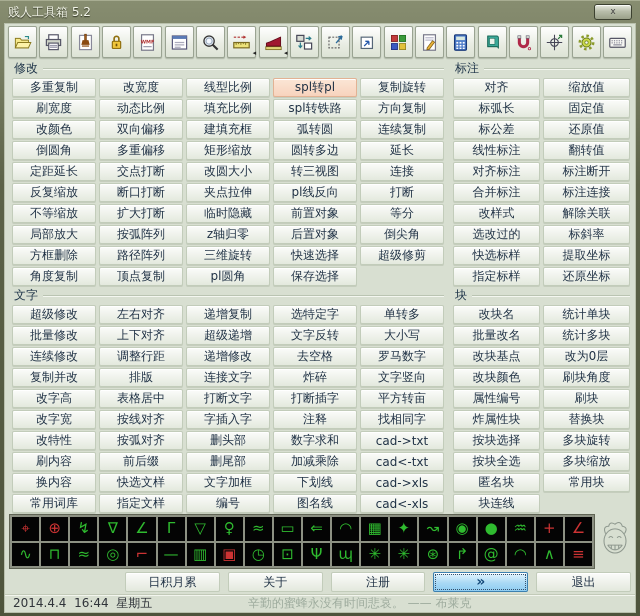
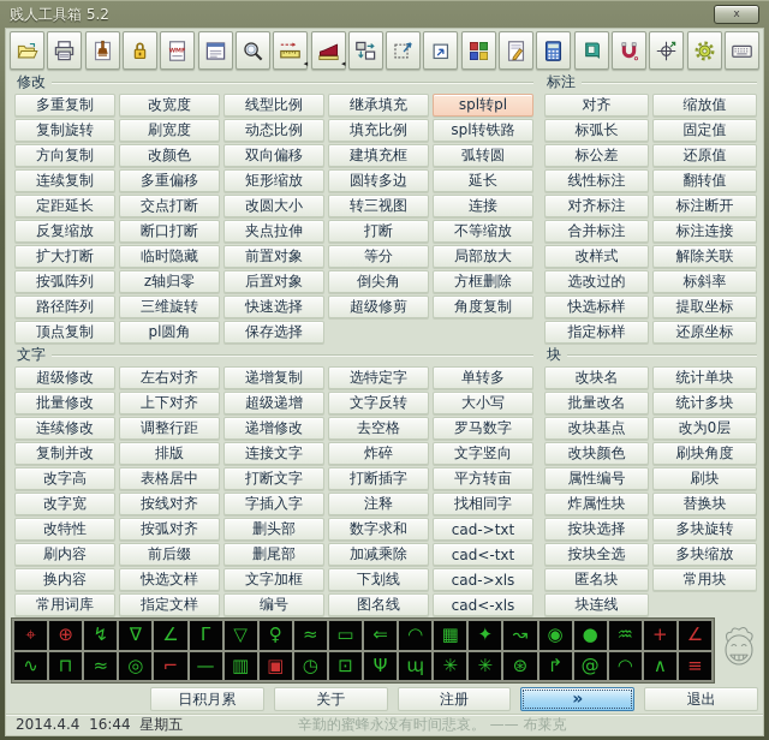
  贱人工具箱 5.2
  x
  ◂
  ◂
  修改
  多重复制
  改宽度
  线型比例
+ 继承填充
  spl转pl
  复制旋转
  刷宽度
  动态比例
  填充比例
  spl转铁路
  方向复制
  改颜色
  双向偏移
  建填充框
  弧转圆
  连续复制
- 倒圆角
  多重偏移
  矩形缩放
  圆转多边
  延长
  定距延长
  交点打断
  改圆大小
  转三视图
  连接
  反复缩放
  断口打断
  夹点拉伸
- pl线反向
  打断
  不等缩放
  扩大打断
  临时隐藏
  前置对象
  等分
  局部放大
  按弧阵列
  z轴归零
  后置对象
  倒尖角
  方框删除
  路径阵列
  三维旋转
  快速选择
  超级修剪
  角度复制
  顶点复制
  pl圆角
  保存选择
  标注
  对齐
  缩放值
  标弧长
  固定值
  标公差
  还原值
  线性标注
  翻转值
  对齐标注
  标注断开
  合并标注
  标注连接
  改样式
  解除关联
  选改过的
  标斜率
  快选标样
  提取坐标
  指定标样
  还原坐标
  文字
  超级修改
  左右对齐
  递增复制
  选特定字
  单转多
  批量修改
  上下对齐
  超级递增
  文字反转
  大小写
  连续修改
  调整行距
  递增修改
  去空格
  罗马数字
  复制并改
  排版
  连接文字
  炸碎
  文字竖向
  改字高
  表格居中
  打断文字
  打断插字
  平方转亩
  改字宽
  按线对齐
  字插入字
  注释
  找相同字
  改特性
  按弧对齐
  删头部
  数字求和
  cad->txt
  刷内容
  前后缀
  删尾部
  加减乘除
  cad<-txt
  换内容
  快选文样
  文字加框
  下划线
  cad->xls
  常用词库
  指定文样
  编号
  图名线
  cad<-xls
  块
  改块名
  统计单块
  批量改名
  统计多块
  改块基点
  改为0层
  改块颜色
  刷块角度
  属性编号
  刷块
  炸属性块
  替换块
  按块选择
  多块旋转
  按块全选
  多块缩放
  匿名块
  常用块
  块连线
  ⌖
  ⊕
  ↯
  ∇
  ∠
  Γ
  ▽
  ♀
  ≈
  ▭
  ⇐
  ◠
  ▦
  ✦
  ↝
  ◉
  ●
  ♒
  +
  ∠
  ∿
  ⊓
  ≈
  ◎
  ⌐
  —
  ▥
  ▣
  ◷
  ⊡
  Ψ
  ɰ
  ✳
  ✳
  ⊛
  ↱
  @
  ◠
  ∧
  ≡
  日积月累
  关于
  注册
  »
  退出
  2014.4.4 16:44 星期五
  辛勤的蜜蜂永没有时间悲哀。 —— 布莱克
